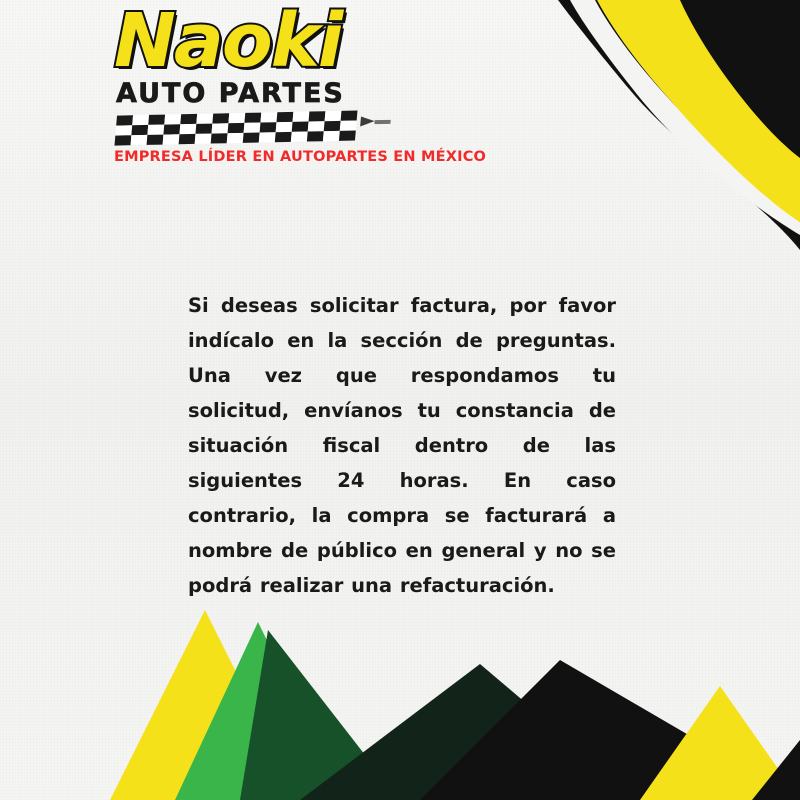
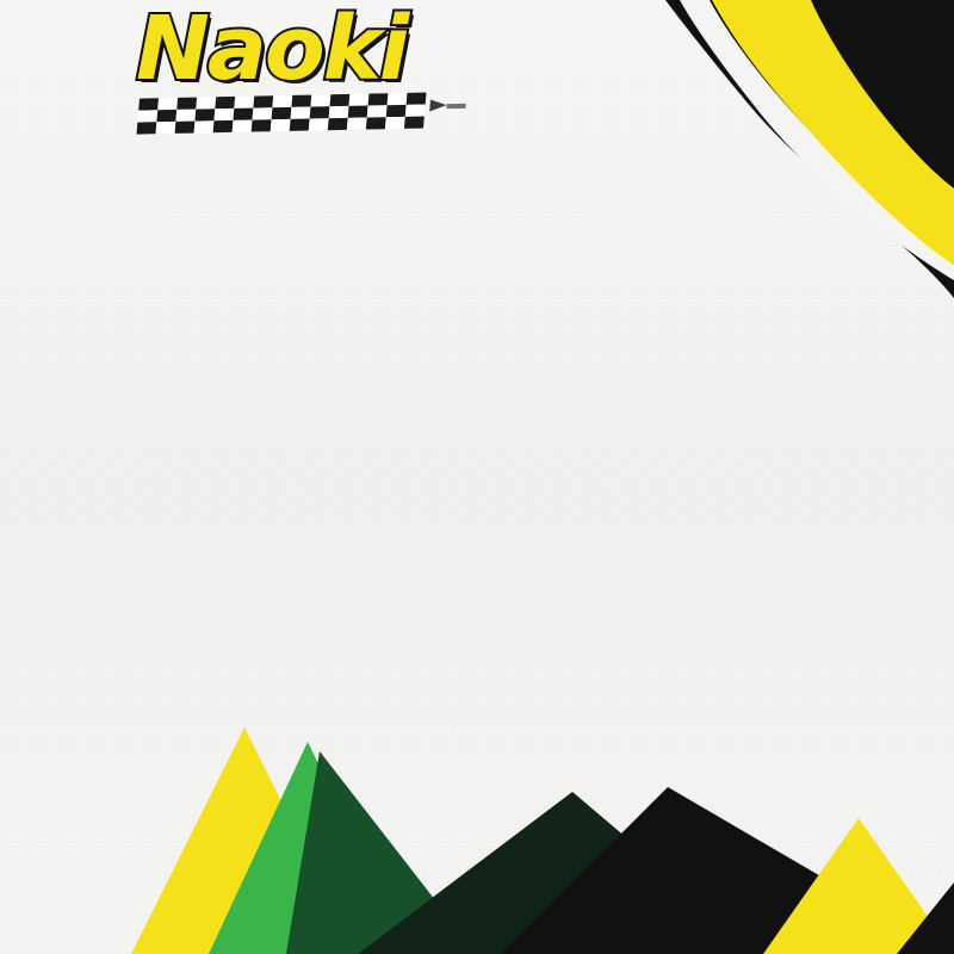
  Naoki
- AUTO PARTES
- EMPRESA LÍDER EN AUTOPARTES EN MÉXICO
- Si deseas solicitar factura, por favor indícalo en la sección de preguntas. Una vez que respondamos tu solicitud, envíanos tu constancia de situación fiscal dentro de las siguientes 24 horas. En caso contrario, la compra se facturará a nombre de público en general y no se podrá realizar una refacturación.
